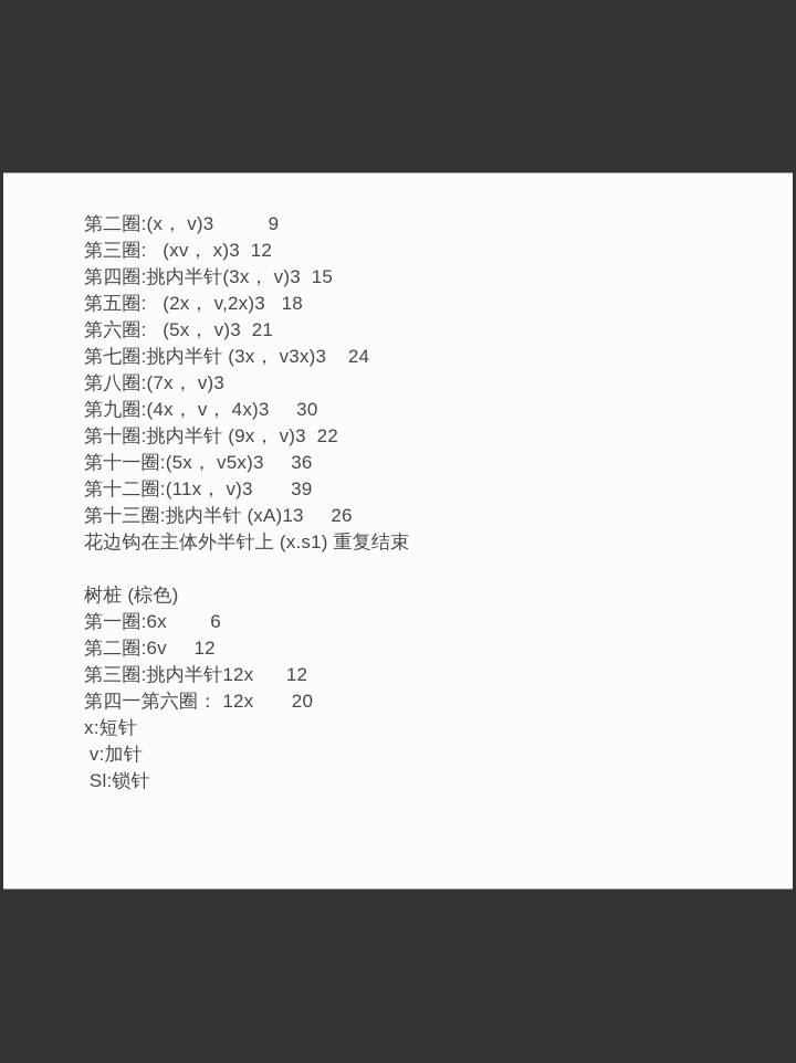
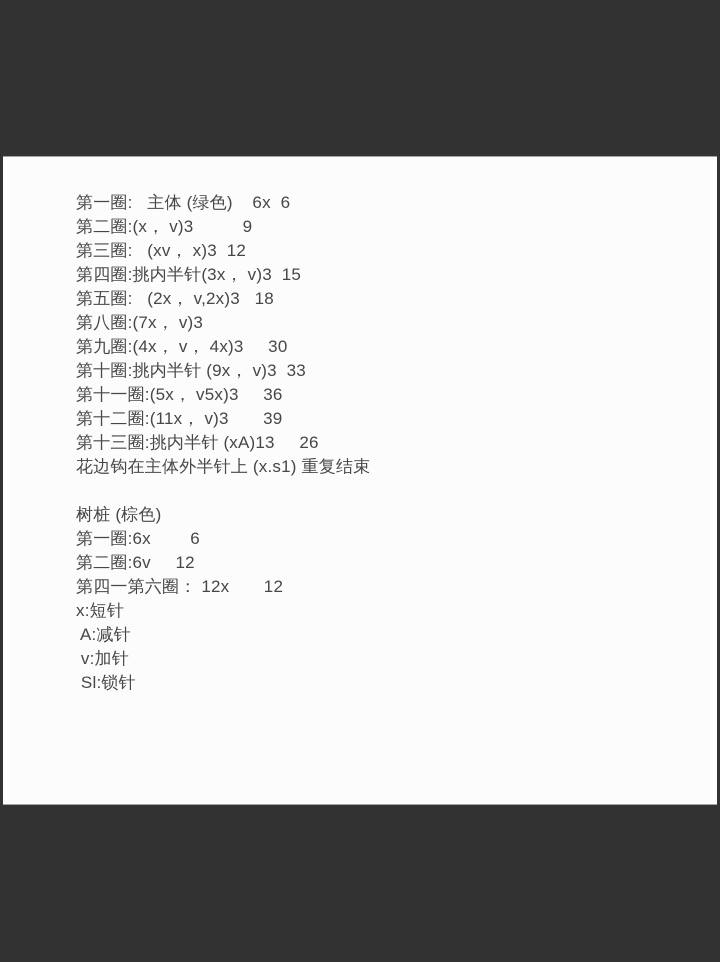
+ 第一圈: 主体 (绿色) 6x 6
  第二圈:(x， v)3 9
  第三圈: (xv， x)3 12
  第四圈:挑内半针(3x， v)3 15
  第五圈: (2x， v,2x)3 18
- 第六圈: (5x， v)3 21
- 第七圈:挑内半针 (3x， v3x)3 24
  第八圈:(7x， v)3
  第九圈:(4x， v， 4x)3 30
- 第十圈:挑内半针 (9x， v)3 22
+ 第十圈:挑内半针 (9x， v)3 33
  第十一圈:(5x， v5x)3 36
  第十二圈:(11x， v)3 39
  第十三圈:挑内半针 (xA)13 26
  花边钩在主体外半针上 (x.s1) 重复结束
  树桩 (棕色)
  第一圈:6x 6
  第二圈:6v 12
- 第三圈:挑内半针12x 12
- 第四一第六圈： 12x 20
+ 第四一第六圈： 12x 12
  x:短针
+ A:减针
  v:加针
  Sl:锁针
